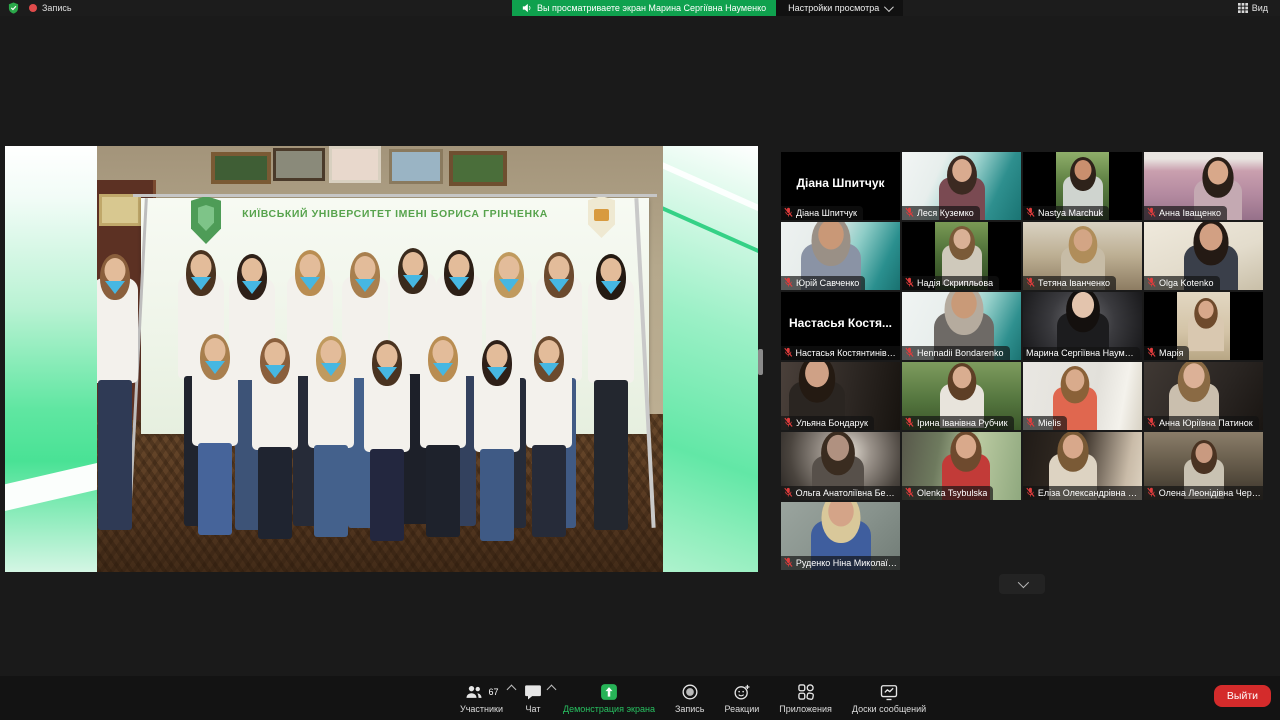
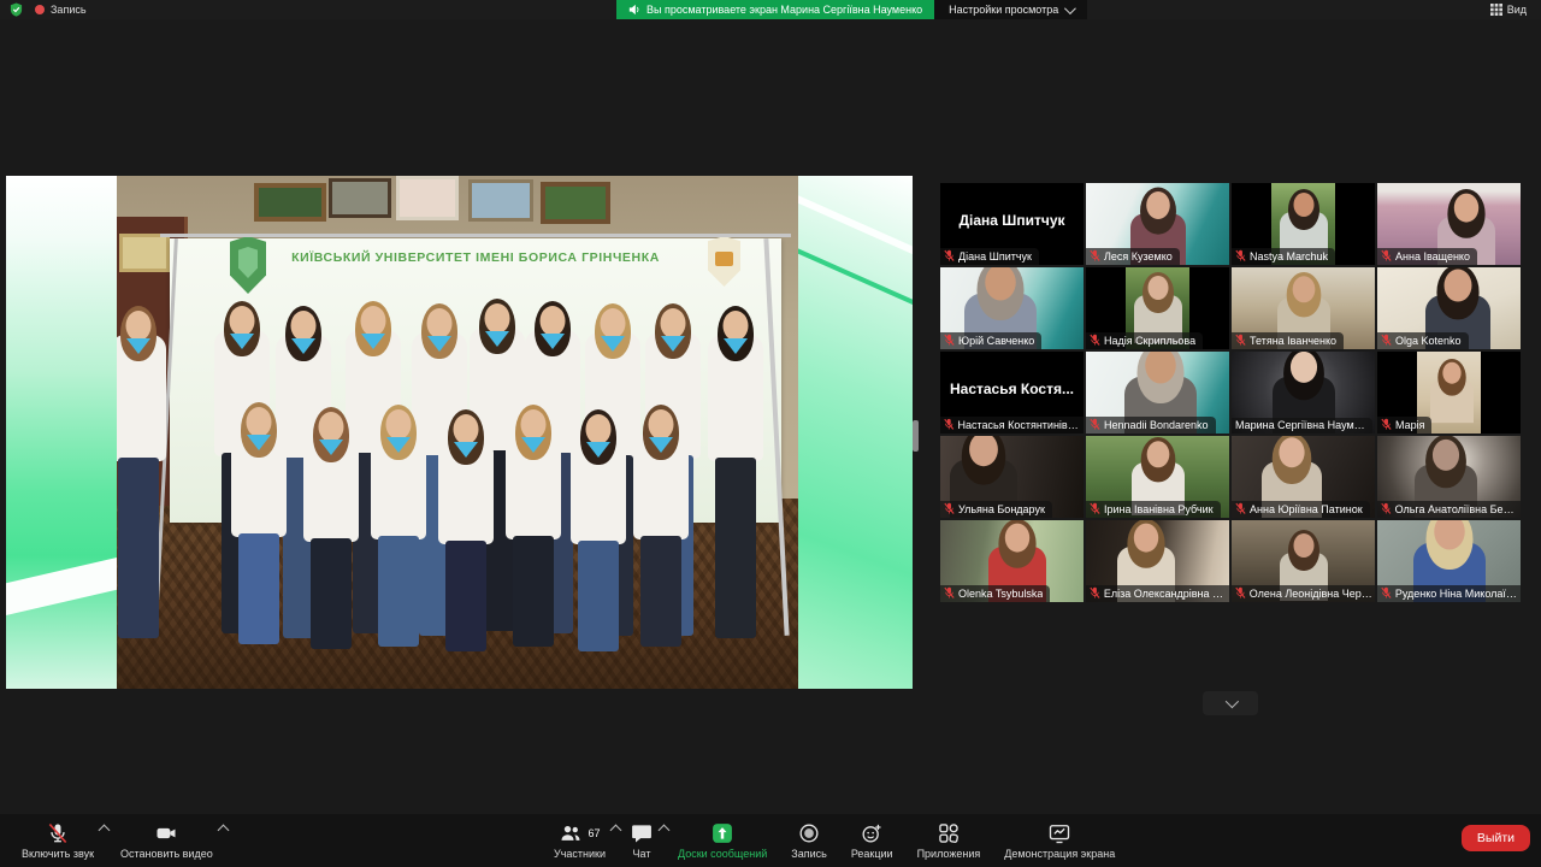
  Запись
  Вы просматриваете экран Марина Сергіївна Науменко
  Настройки просмотра
  Вид
  КИЇВСЬКИЙ УНІВЕРСИТЕТ ІМЕНІ БОРИСА ГРІНЧЕНКА
  Діана Шпитчук
  Діана Шпитчук
  Леся Куземко
  Nastya Marchuk
  Анна Іващенко
  Юрій Савченко
  Надія Скрипльова
  Тетяна Іванченко
  Olga Kotenko
  Настасья Костя...
  Настасья Костянтинівна.
  Hennadii Bondarenko
  Марина Сергіївна Наумен
  Марія
  Ульяна Бондарук
  Ірина Іванівна Рубчик
- Mielis
  Анна Юріївна Патинок
  Ольга Анатоліївна Бере.
  Olenka Tsybulska
  Еліза Олександрівна А...
  Олена Леонідівна Черн..
  Руденко Ніна Миколаїв..
+ Включить звук
+ Остановить видео
  67
  Участники
  Чат
- Демонстрация экрана
+ Доски сообщений
  Запись
  Реакции
  Приложения
- Доски сообщений
+ Демонстрация экрана
  Выйти
